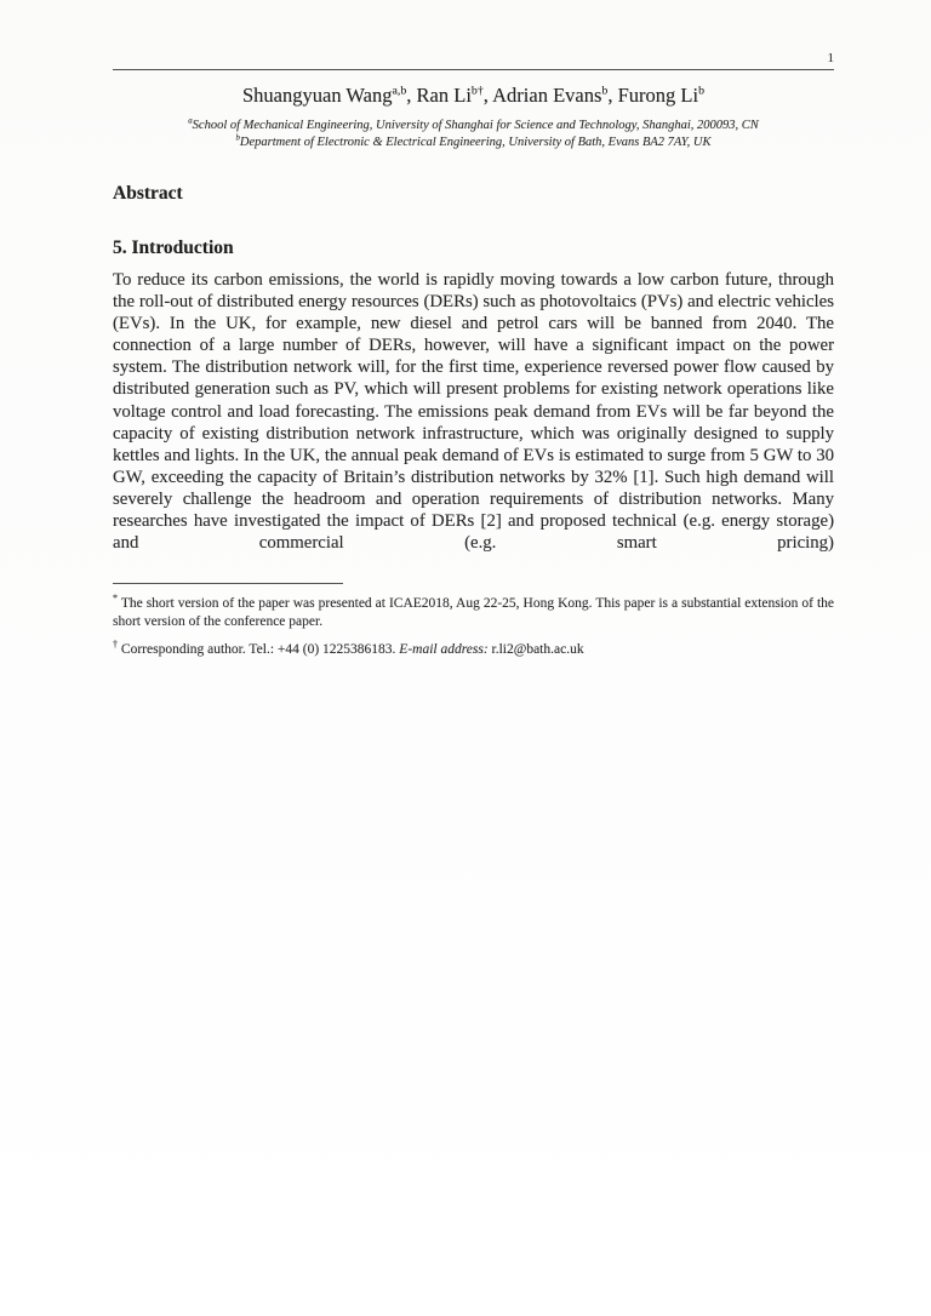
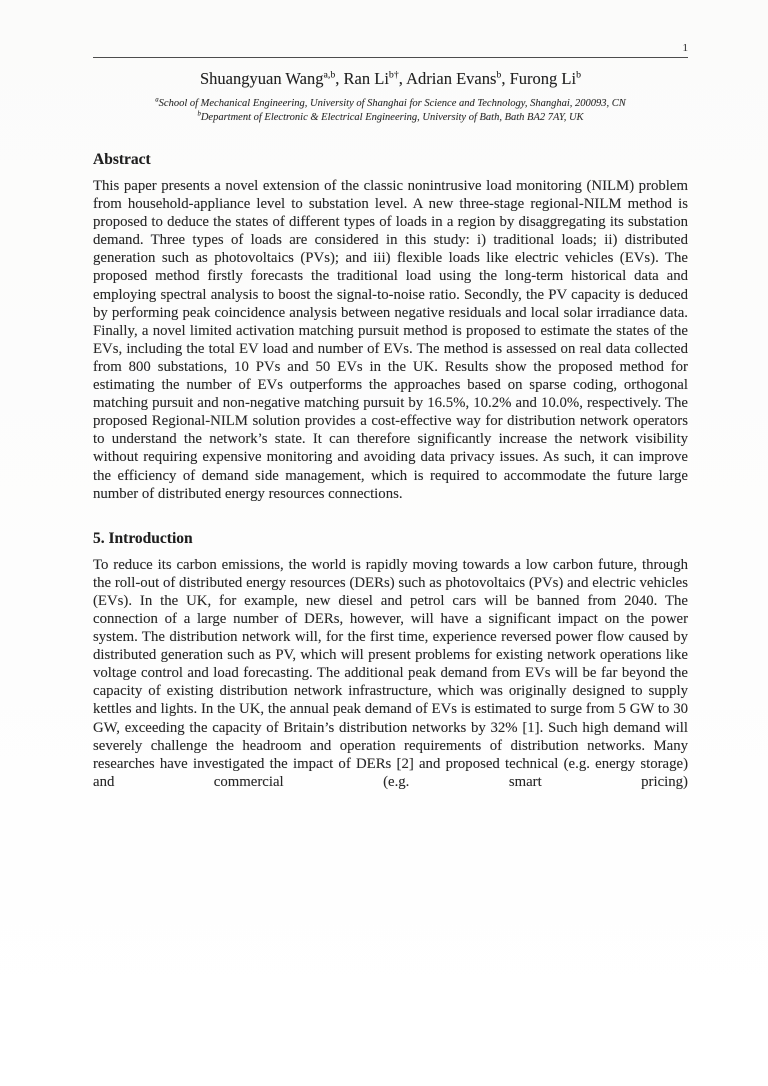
  1
  Shuangyuan Wanga,b, Ran Lib†, Adrian Evansb, Furong Lib
  School of Mechanical Engineering, University of Shanghai for Science and Technology, Shanghai, 200093, CN
- Department of Electronic & Electrical Engineering, University of Bath, Evans BA2 7AY, UK
+ Department of Electronic & Electrical Engineering, University of Bath, Bath BA2 7AY, UK
  Abstract
+ This paper presents a novel extension of the classic nonintrusive load monitoring (NILM) problem from household-appliance level to substation level. A new three-stage regional-NILM method is proposed to deduce the states of different types of loads in a region by disaggregating its substation demand. Three types of loads are considered in this study: i) traditional loads; ii) distributed generation such as photovoltaics (PVs); and iii) flexible loads like electric vehicles (EVs). The proposed method firstly forecasts the traditional load using the long-term historical data and employing spectral analysis to boost the signal-to-noise ratio. Secondly, the PV capacity is deduced by performing peak coincidence analysis between negative residuals and local solar irradiance data. Finally, a novel limited activation matching pursuit method is proposed to estimate the states of the EVs, including the total EV load and number of EVs. The method is assessed on real data collected from 800 substations, 10 PVs and 50 EVs in the UK. Results show the proposed method for estimating the number of EVs outperforms the approaches based on sparse coding, orthogonal matching pursuit and non-negative matching pursuit by 16.5%, 10.2% and 10.0%, respectively. The proposed Regional-NILM solution provides a cost-effective way for distribution network operators to understand the network’s state. It can therefore significantly increase the network visibility without requiring expensive monitoring and avoiding data privacy issues. As such, it can improve the efficiency of demand side management, which is required to accommodate the future large number of distributed energy resources connections.
  5. Introduction
- To reduce its carbon emissions, the world is rapidly moving towards a low carbon future, through the roll-out of distributed energy resources (DERs) such as photovoltaics (PVs) and electric vehicles (EVs). In the UK, for example, new diesel and petrol cars will be banned from 2040. The connection of a large number of DERs, however, will have a significant impact on the power system. The distribution network will, for the first time, experience reversed power flow caused by distributed generation such as PV, which will present problems for existing network operations like voltage control and load forecasting. The emissions peak demand from EVs will be far beyond the capacity of existing distribution network infrastructure, which was originally designed to supply kettles and lights. In the UK, the annual peak demand of EVs is estimated to surge from 5 GW to 30 GW, exceeding the capacity of Britain’s distribution networks by 32% [1]. Such high demand will severely challenge the headroom and operation requirements of distribution networks. Many researches have investigated the impact of DERs [2] and proposed technical (e.g. energy storage) and commercial (e.g. smart pricing)
+ To reduce its carbon emissions, the world is rapidly moving towards a low carbon future, through the roll-out of distributed energy resources (DERs) such as photovoltaics (PVs) and electric vehicles (EVs). In the UK, for example, new diesel and petrol cars will be banned from 2040. The connection of a large number of DERs, however, will have a significant impact on the power system. The distribution network will, for the first time, experience reversed power flow caused by distributed generation such as PV, which will present problems for existing network operations like voltage control and load forecasting. The additional peak demand from EVs will be far beyond the capacity of existing distribution network infrastructure, which was originally designed to supply kettles and lights. In the UK, the annual peak demand of EVs is estimated to surge from 5 GW to 30 GW, exceeding the capacity of Britain’s distribution networks by 32% [1]. Such high demand will severely challenge the headroom and operation requirements of distribution networks. Many researches have investigated the impact of DERs [2] and proposed technical (e.g. energy storage) and commercial (e.g. smart pricing)
- * The short version of the paper was presented at ICAE2018, Aug 22-25, Hong Kong. This paper is a substantial extension of the short version of the conference paper.
- † Corresponding author. Tel.: +44 (0) 1225386183. E-mail address: r.li2@bath.ac.uk
